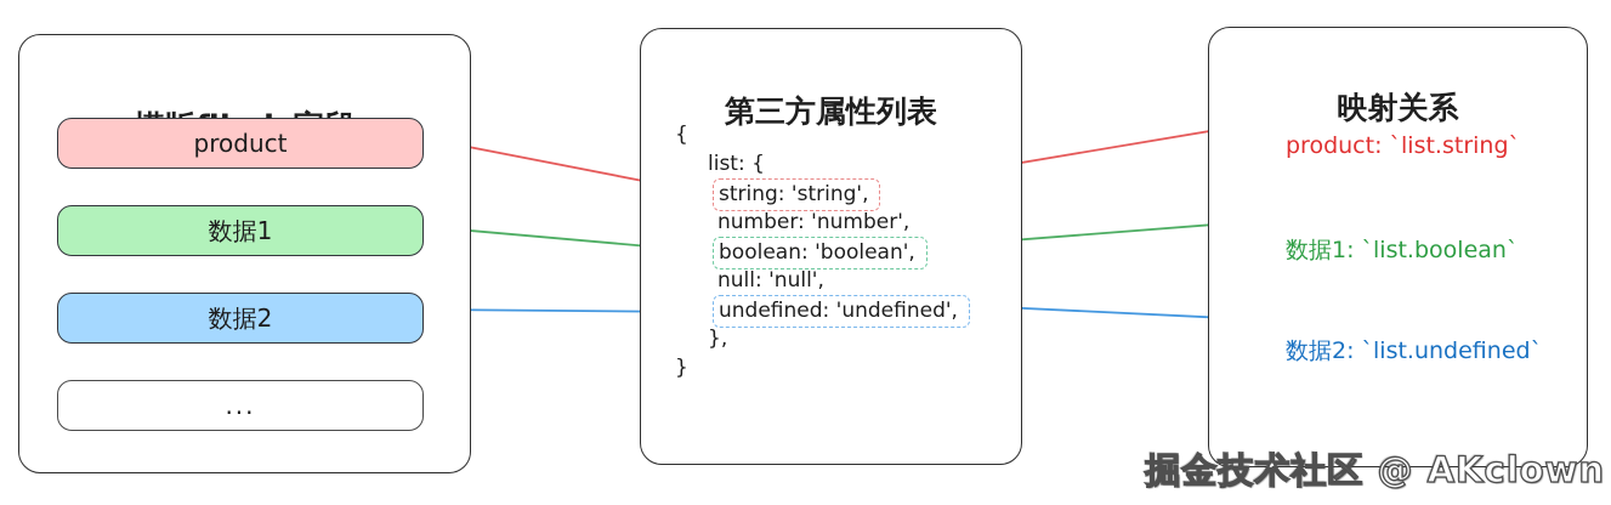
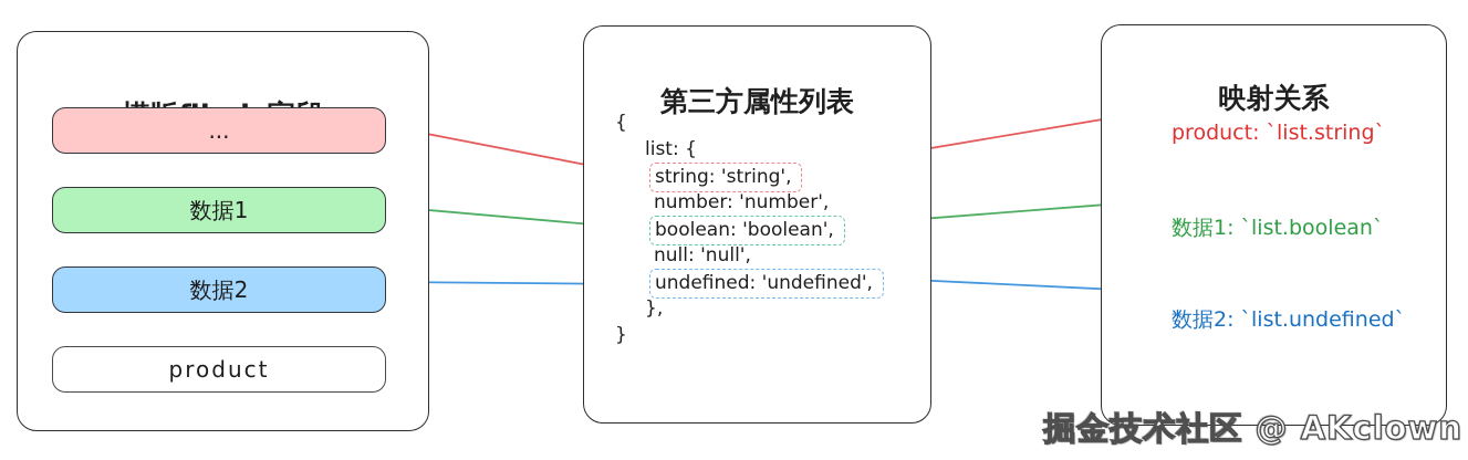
- product
+ ...
  数据1
  数据2
- ...
+ product
  第三方属性列表
  {
  list: {
  string: 'string',
  number: 'number',
  boolean: 'boolean',
  null: 'null',
  undefined: 'undefined',
  },
  }
  映射关系
  product: `list.string`
  数据1: `list.boolean`
  数据2: `list.undefined`
  掘金技术社区 @ AKclown
